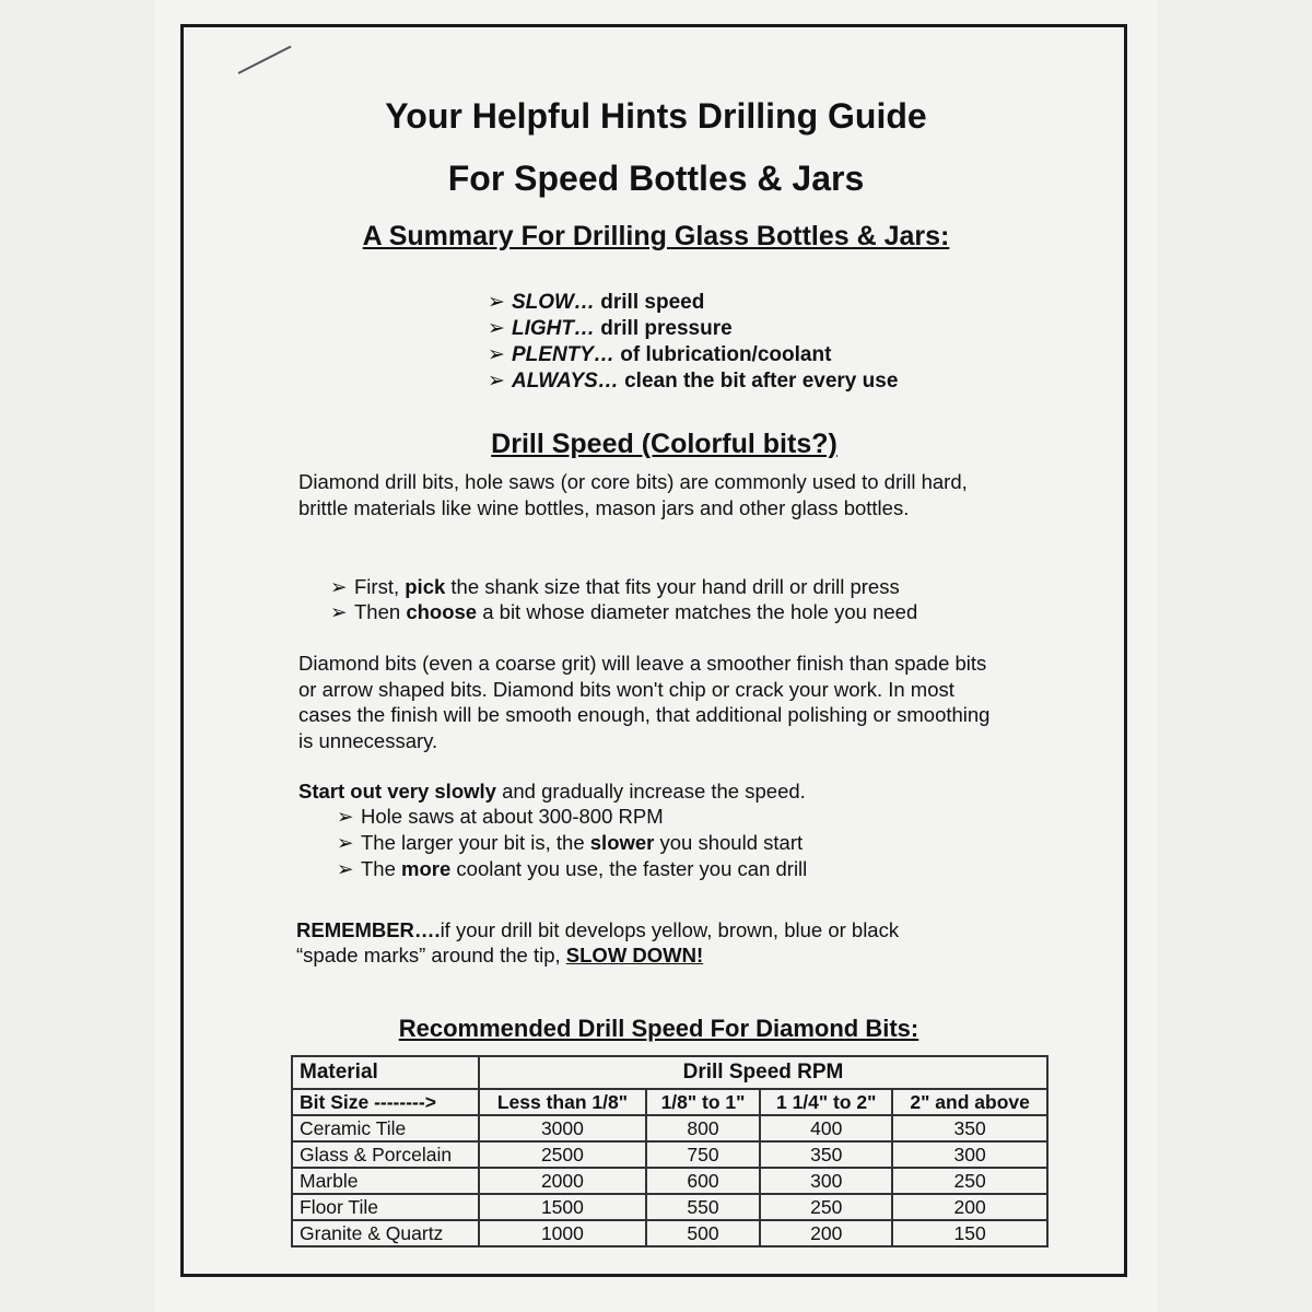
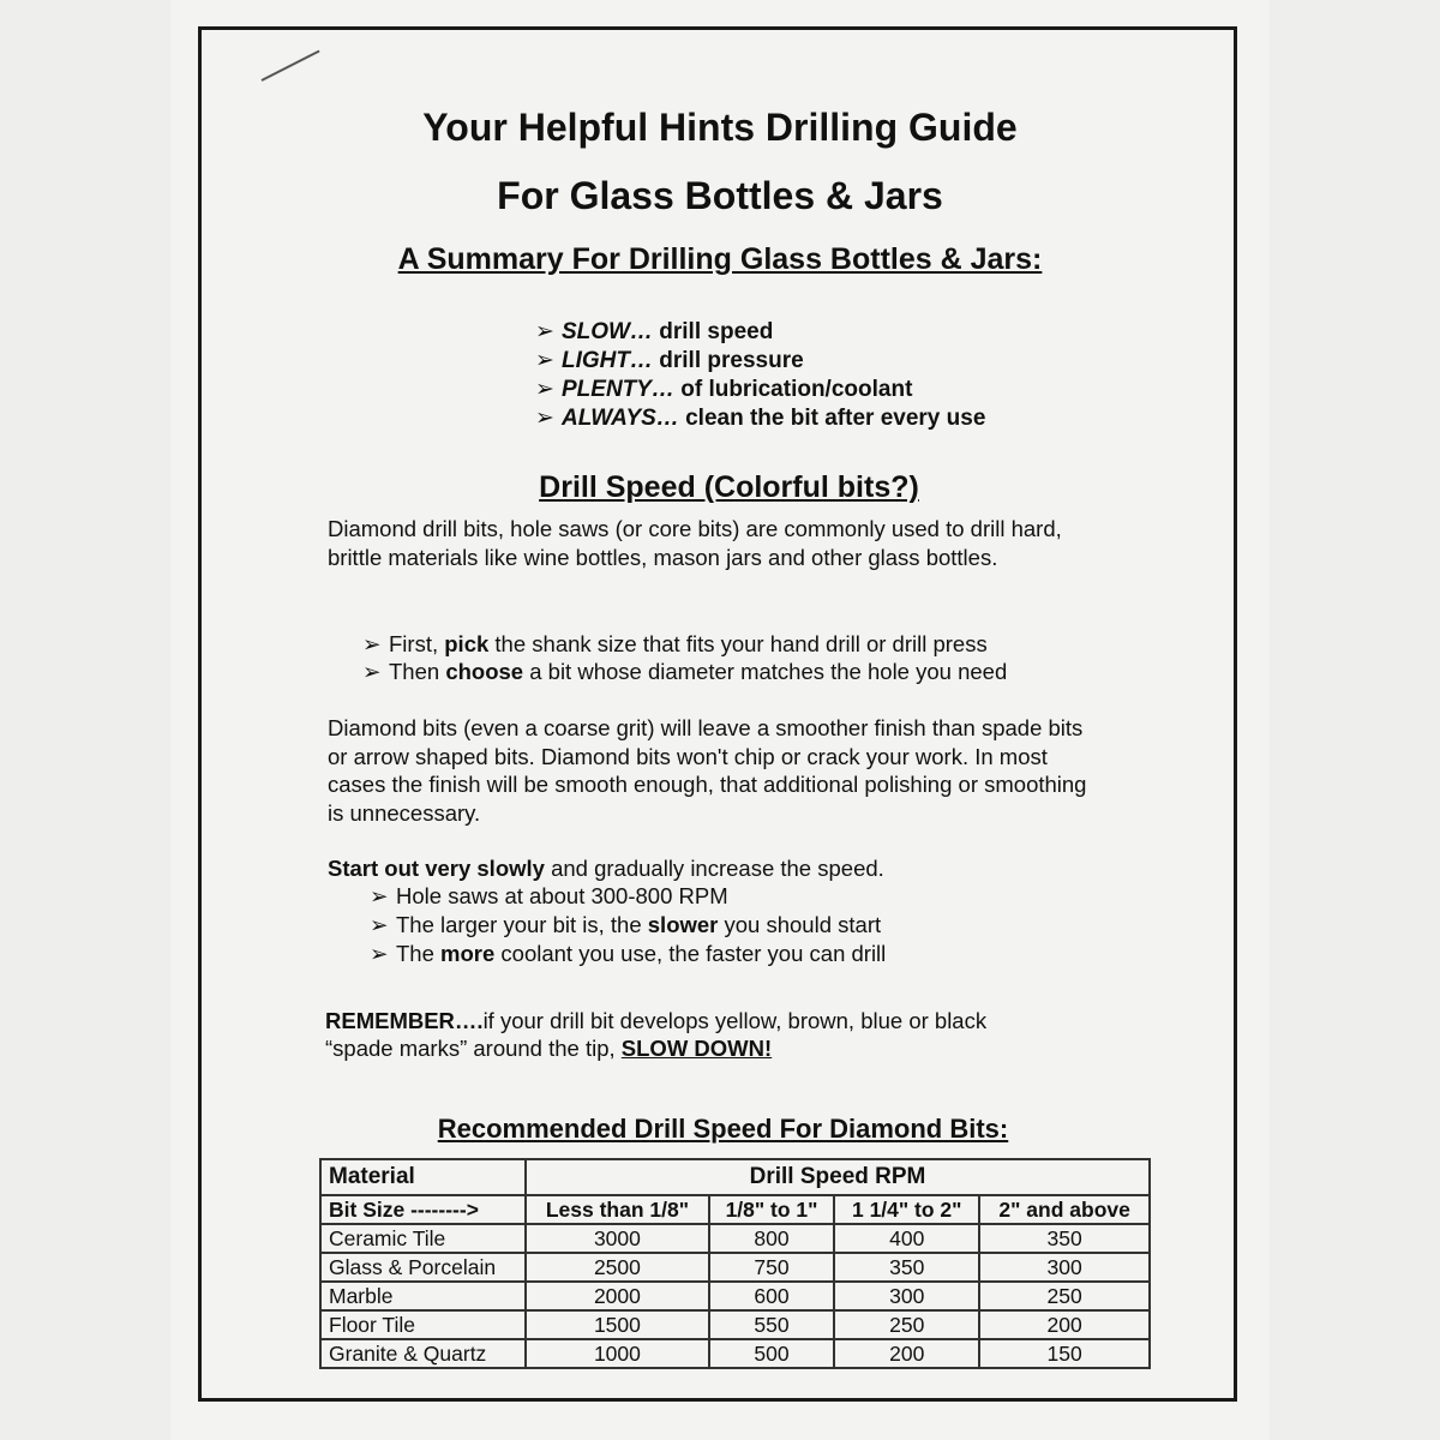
  Your Helpful Hints Drilling Guide
- For Speed Bottles & Jars
+ For Glass Bottles & Jars
  A Summary For Drilling Glass Bottles & Jars:
  ➢ SLOW… drill speed
  ➢ LIGHT… drill pressure
  ➢ PLENTY… of lubrication/coolant
  ➢ ALWAYS… clean the bit after every use
  Drill Speed (Colorful bits?)
  Diamond drill bits, hole saws (or core bits) are commonly used to drill hard, brittle materials like wine bottles, mason jars and other glass bottles.
  ➢ First, pick the shank size that fits your hand drill or drill press
  ➢ Then choose a bit whose diameter matches the hole you need
  Diamond bits (even a coarse grit) will leave a smoother finish than spade bits or arrow shaped bits. Diamond bits won't chip or crack your work. In most cases the finish will be smooth enough, that additional polishing or smoothing is unnecessary.
  Start out very slowly and gradually increase the speed.
  ➢ Hole saws at about 300-800 RPM
  ➢ The larger your bit is, the slower you should start
  ➢ The more coolant you use, the faster you can drill
  REMEMBER….if your drill bit develops yellow, brown, blue or black
  “spade marks” around the tip, SLOW DOWN!
  Recommended Drill Speed For Diamond Bits:
  Material	Drill Speed RPM
  Bit Size -------->	Less than 1/8"	1/8" to 1"	1 1/4" to 2"	2" and above
  Ceramic Tile	3000	800	400	350
  Glass & Porcelain	2500	750	350	300
  Marble	2000	600	300	250
  Floor Tile	1500	550	250	200
  Granite & Quartz	1000	500	200	150
